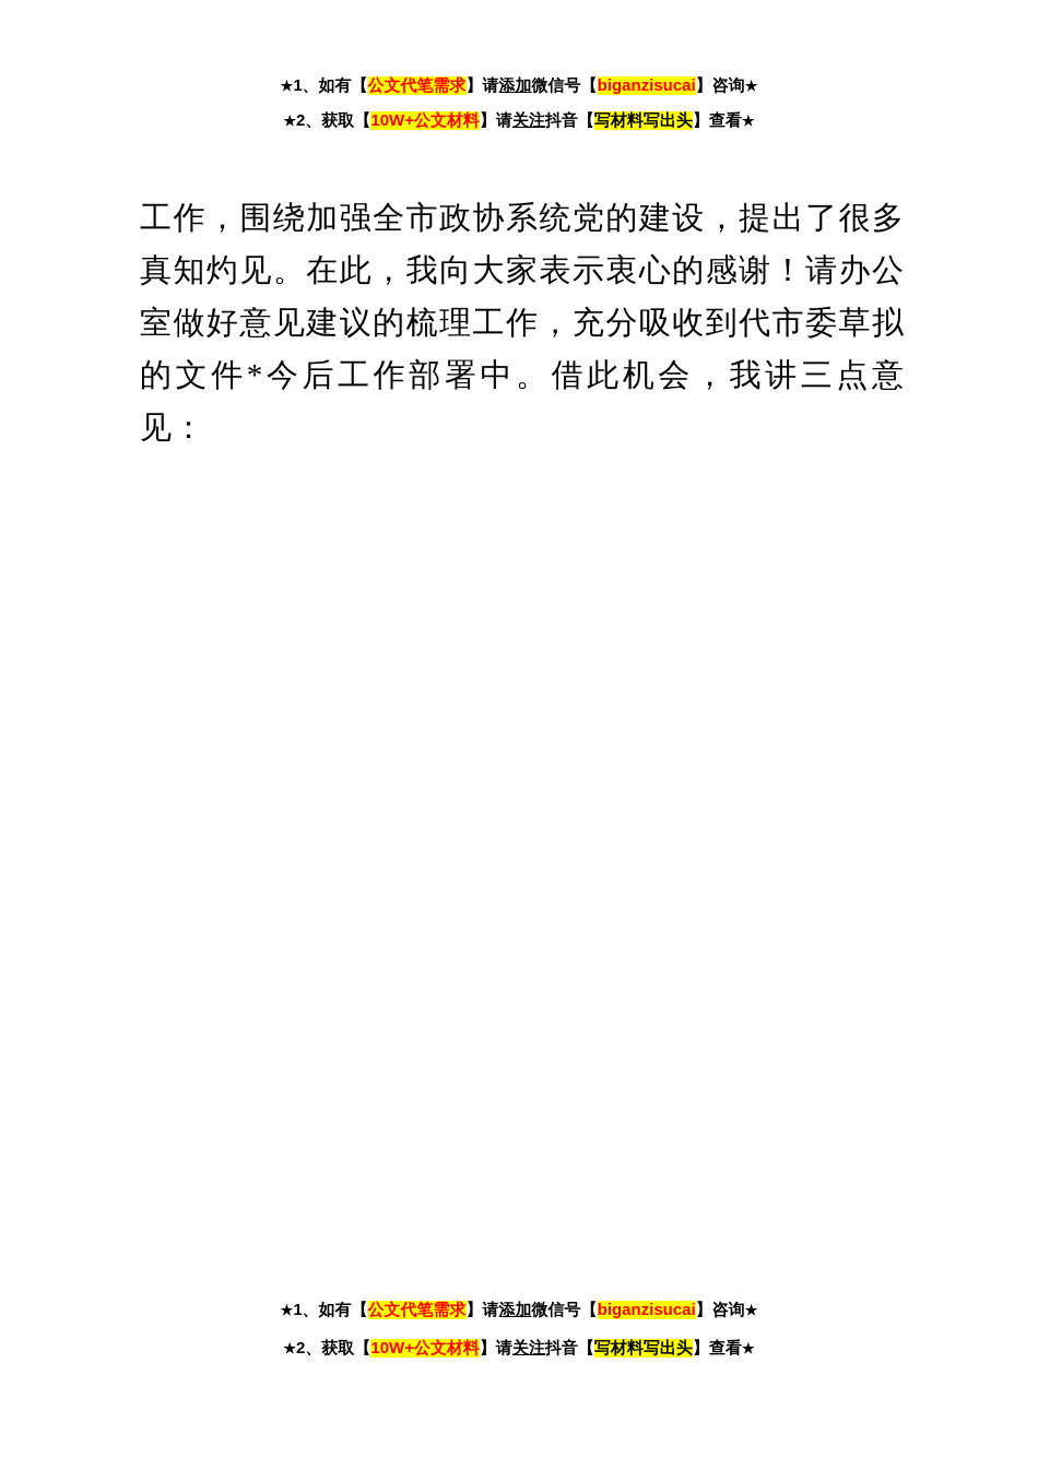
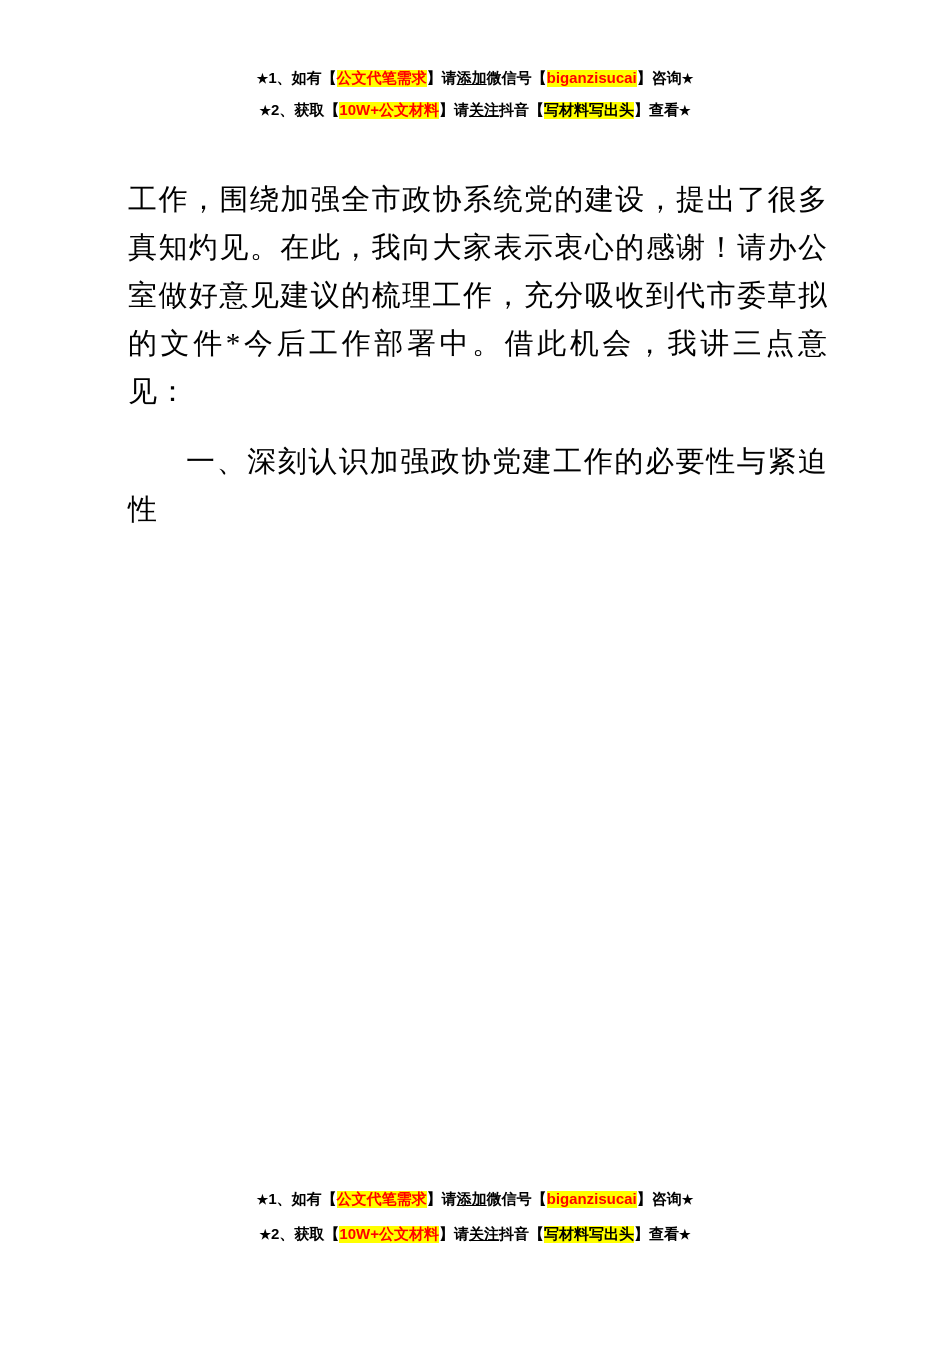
  ★1、如有【公文代笔需求】请添加微信号【biganzisucai】咨询★
  ★2、获取【10W+公文材料】请关注抖音【写材料写出头】查看★
  工作，围绕加强全市政协系统党的建设，提出了很多真知灼见。在此，我向大家表示衷心的感谢！请办公室做好意见建议的梳理工作，充分吸收到代市委草拟的文件*今后工作部署中。借此机会，我讲三点意见：
+ 一、深刻认识加强政协党建工作的必要性与紧迫性
  ★1、如有【公文代笔需求】请添加微信号【biganzisucai】咨询★
  ★2、获取【10W+公文材料】请关注抖音【写材料写出头】查看★
